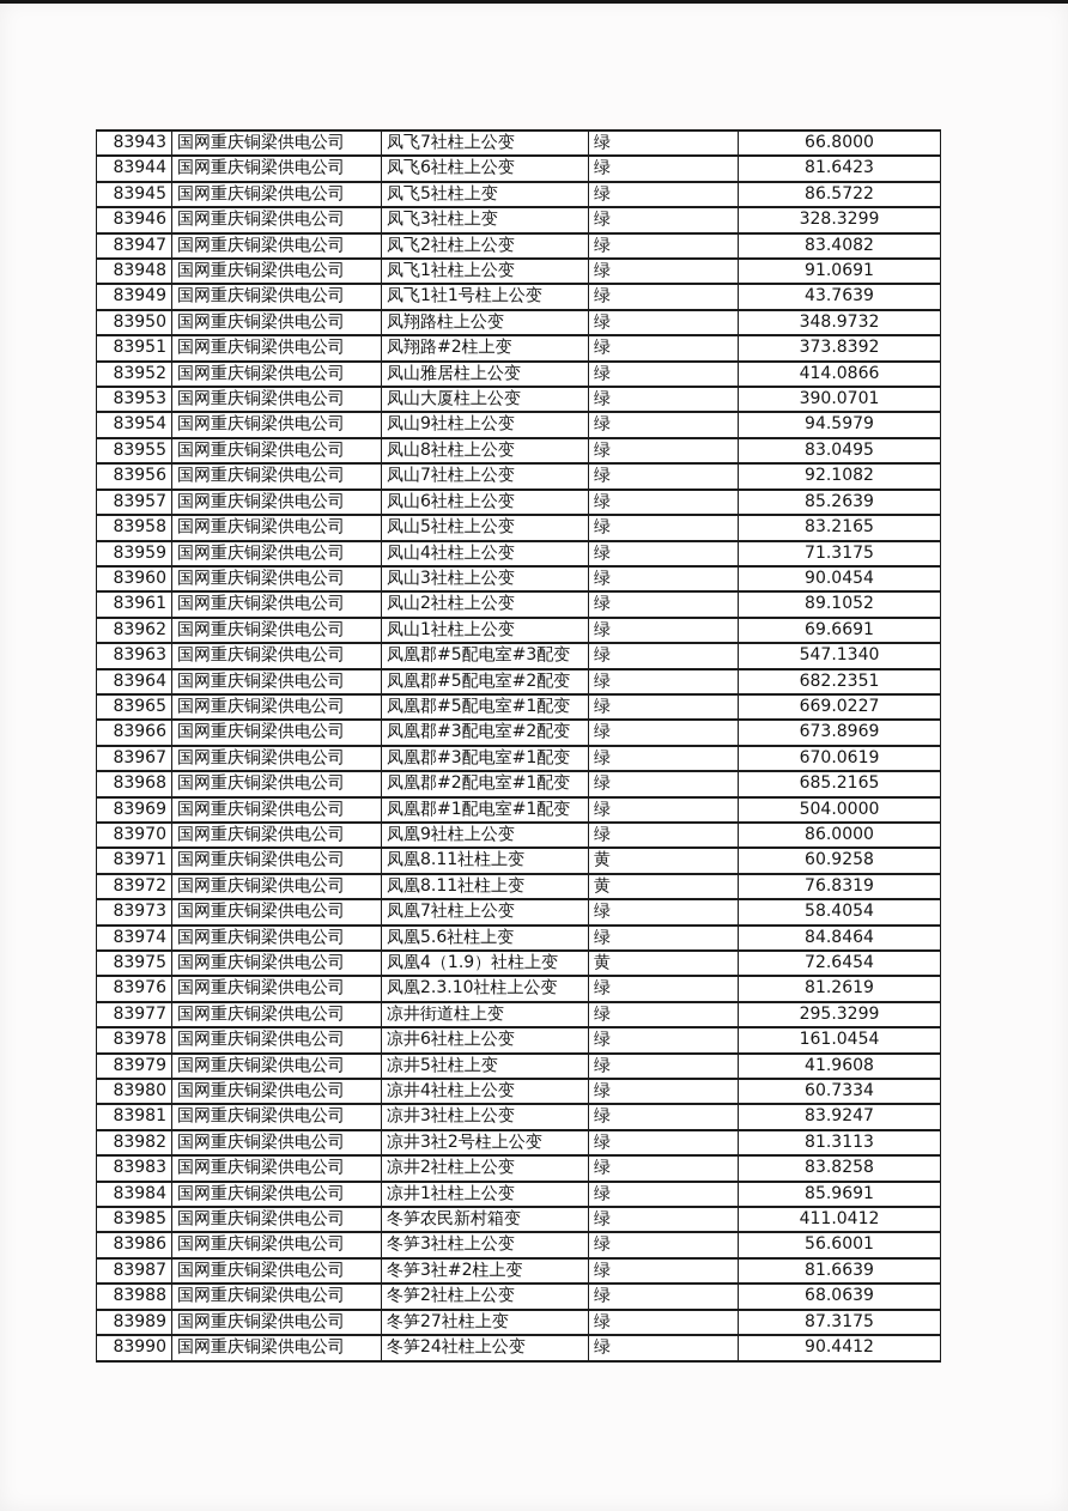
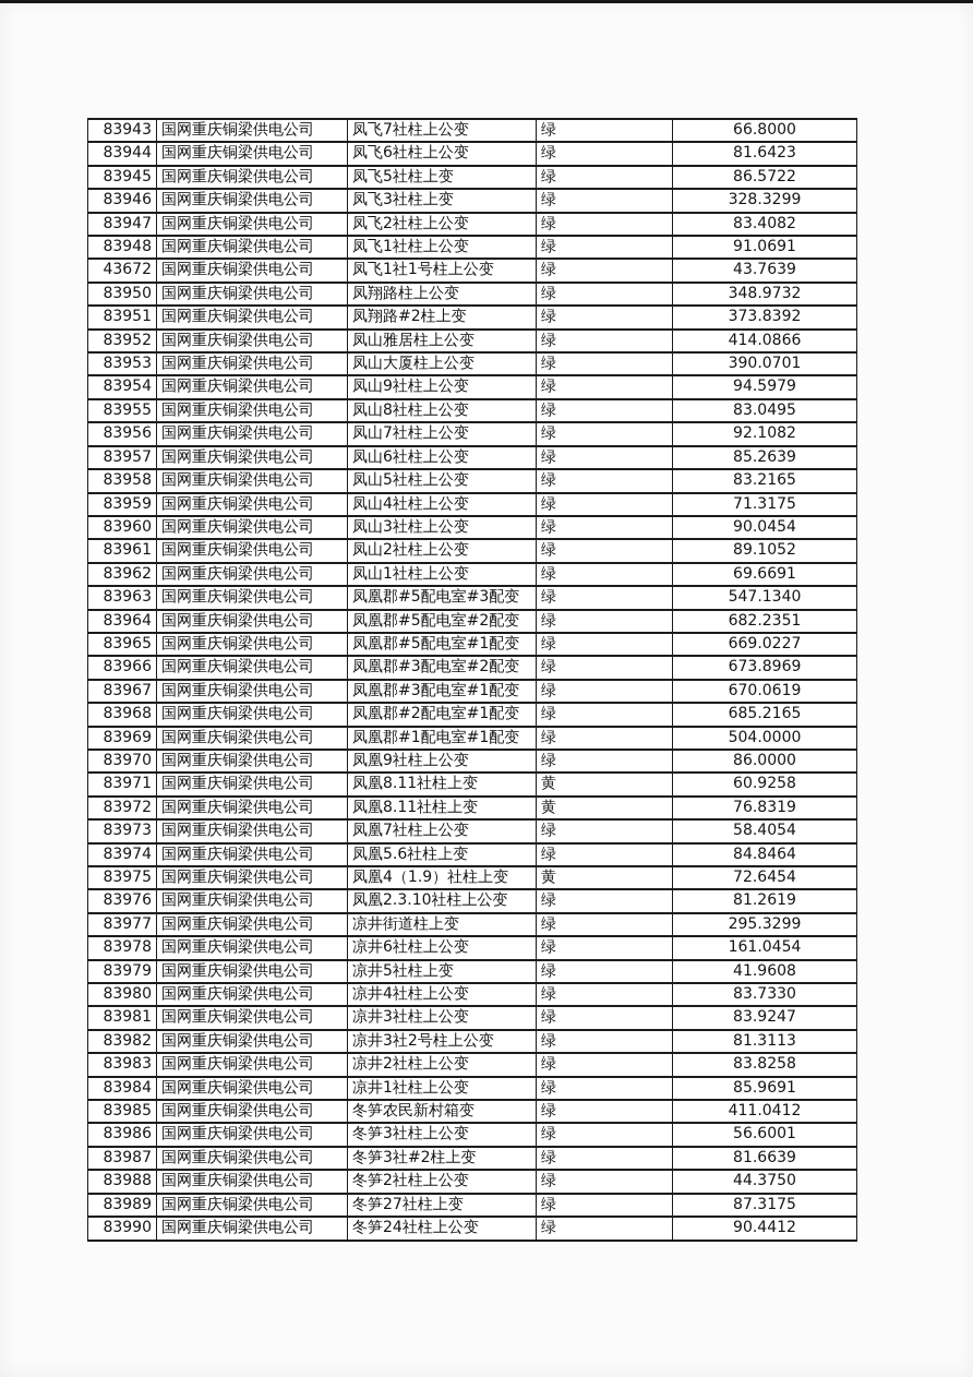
  83943	国网重庆铜梁供电公司	凤飞7社柱上公变	绿	66.8000
  83944	国网重庆铜梁供电公司	凤飞6社柱上公变	绿	81.6423
  83945	国网重庆铜梁供电公司	凤飞5社柱上变	绿	86.5722
  83946	国网重庆铜梁供电公司	凤飞3社柱上变	绿	328.3299
  83947	国网重庆铜梁供电公司	凤飞2社柱上公变	绿	83.4082
  83948	国网重庆铜梁供电公司	凤飞1社柱上公变	绿	91.0691
- 83949	国网重庆铜梁供电公司	凤飞1社1号柱上公变	绿	43.7639
+ 43672	国网重庆铜梁供电公司	凤飞1社1号柱上公变	绿	43.7639
  83950	国网重庆铜梁供电公司	凤翔路柱上公变	绿	348.9732
  83951	国网重庆铜梁供电公司	凤翔路#2柱上变	绿	373.8392
  83952	国网重庆铜梁供电公司	凤山雅居柱上公变	绿	414.0866
  83953	国网重庆铜梁供电公司	凤山大厦柱上公变	绿	390.0701
  83954	国网重庆铜梁供电公司	凤山9社柱上公变	绿	94.5979
  83955	国网重庆铜梁供电公司	凤山8社柱上公变	绿	83.0495
  83956	国网重庆铜梁供电公司	凤山7社柱上公变	绿	92.1082
  83957	国网重庆铜梁供电公司	凤山6社柱上公变	绿	85.2639
  83958	国网重庆铜梁供电公司	凤山5社柱上公变	绿	83.2165
  83959	国网重庆铜梁供电公司	凤山4社柱上公变	绿	71.3175
  83960	国网重庆铜梁供电公司	凤山3社柱上公变	绿	90.0454
  83961	国网重庆铜梁供电公司	凤山2社柱上公变	绿	89.1052
  83962	国网重庆铜梁供电公司	凤山1社柱上公变	绿	69.6691
  83963	国网重庆铜梁供电公司	凤凰郡#5配电室#3配变	绿	547.1340
  83964	国网重庆铜梁供电公司	凤凰郡#5配电室#2配变	绿	682.2351
  83965	国网重庆铜梁供电公司	凤凰郡#5配电室#1配变	绿	669.0227
  83966	国网重庆铜梁供电公司	凤凰郡#3配电室#2配变	绿	673.8969
  83967	国网重庆铜梁供电公司	凤凰郡#3配电室#1配变	绿	670.0619
  83968	国网重庆铜梁供电公司	凤凰郡#2配电室#1配变	绿	685.2165
  83969	国网重庆铜梁供电公司	凤凰郡#1配电室#1配变	绿	504.0000
  83970	国网重庆铜梁供电公司	凤凰9社柱上公变	绿	86.0000
  83971	国网重庆铜梁供电公司	凤凰8.11社柱上变	黄	60.9258
  83972	国网重庆铜梁供电公司	凤凰8.11社柱上变	黄	76.8319
  83973	国网重庆铜梁供电公司	凤凰7社柱上公变	绿	58.4054
  83974	国网重庆铜梁供电公司	凤凰5.6社柱上变	绿	84.8464
  83975	国网重庆铜梁供电公司	凤凰4（1.9）社柱上变	黄	72.6454
  83976	国网重庆铜梁供电公司	凤凰2.3.10社柱上公变	绿	81.2619
  83977	国网重庆铜梁供电公司	凉井街道柱上变	绿	295.3299
  83978	国网重庆铜梁供电公司	凉井6社柱上公变	绿	161.0454
  83979	国网重庆铜梁供电公司	凉井5社柱上变	绿	41.9608
- 83980	国网重庆铜梁供电公司	凉井4社柱上公变	绿	60.7334
+ 83980	国网重庆铜梁供电公司	凉井4社柱上公变	绿	83.7330
  83981	国网重庆铜梁供电公司	凉井3社柱上公变	绿	83.9247
  83982	国网重庆铜梁供电公司	凉井3社2号柱上公变	绿	81.3113
  83983	国网重庆铜梁供电公司	凉井2社柱上公变	绿	83.8258
  83984	国网重庆铜梁供电公司	凉井1社柱上公变	绿	85.9691
  83985	国网重庆铜梁供电公司	冬笋农民新村箱变	绿	411.0412
  83986	国网重庆铜梁供电公司	冬笋3社柱上公变	绿	56.6001
  83987	国网重庆铜梁供电公司	冬笋3社#2柱上变	绿	81.6639
- 83988	国网重庆铜梁供电公司	冬笋2社柱上公变	绿	68.0639
+ 83988	国网重庆铜梁供电公司	冬笋2社柱上公变	绿	44.3750
  83989	国网重庆铜梁供电公司	冬笋27社柱上变	绿	87.3175
  83990	国网重庆铜梁供电公司	冬笋24社柱上公变	绿	90.4412
